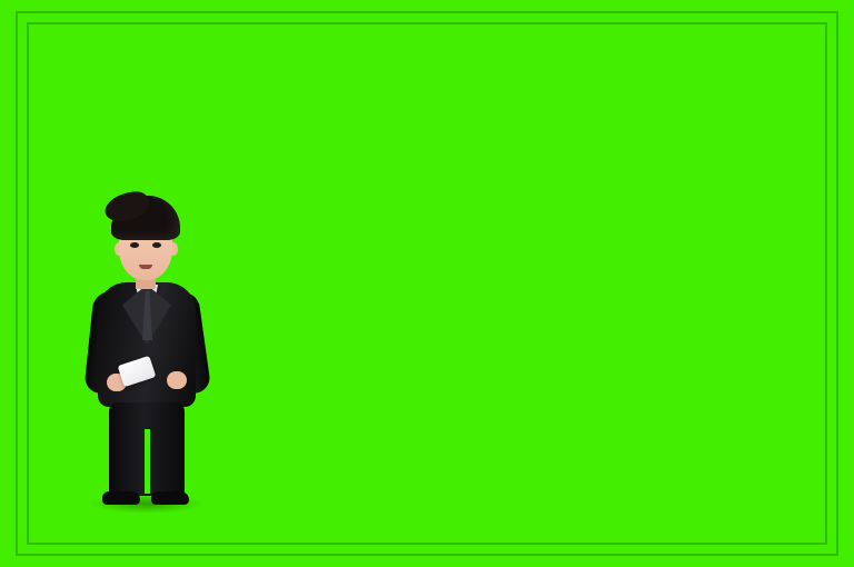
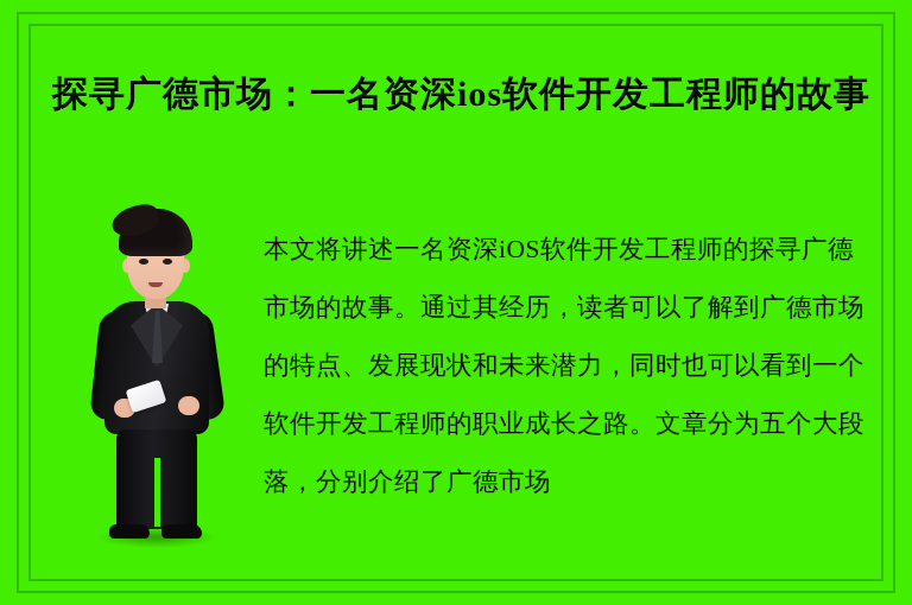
+ 探寻广德市场：一名资深ios软件开发工程师的故事
+ 本文将讲述一名资深iOS软件开发工程师的探寻广德市场的故事。通过其经历，读者可以了解到广德市场的特点、发展现状和未来潜力，同时也可以看到一个软件开发工程师的职业成长之路。文章分为五个大段落，分别介绍了广德市场
